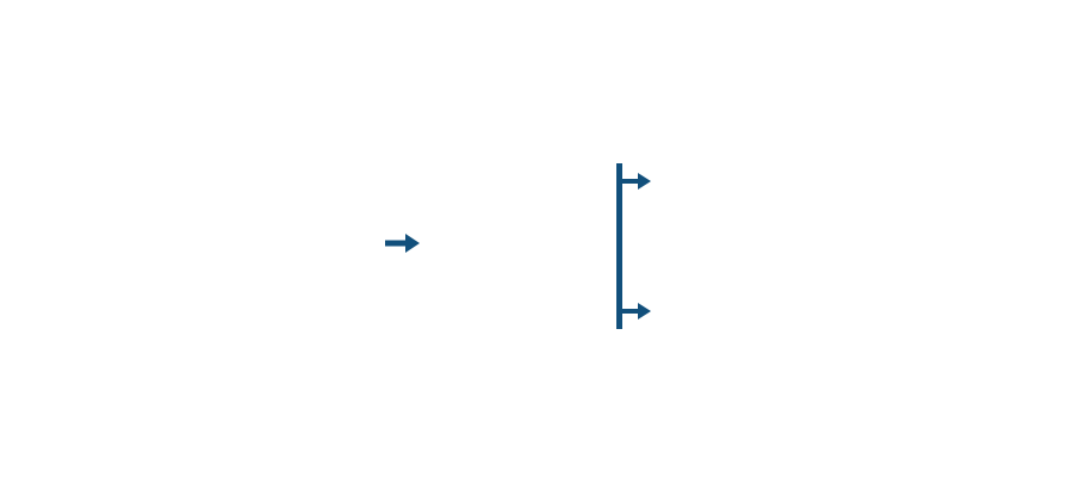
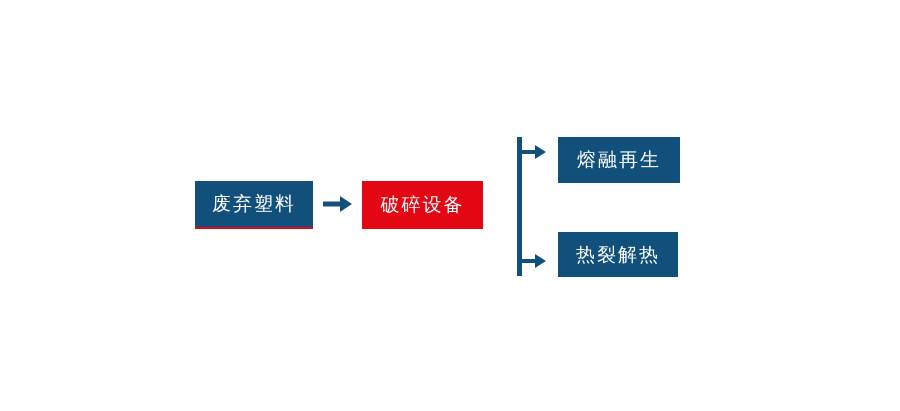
+ 废弃塑料
+ 破碎设备
+ 熔融再生
+ 热裂解热
